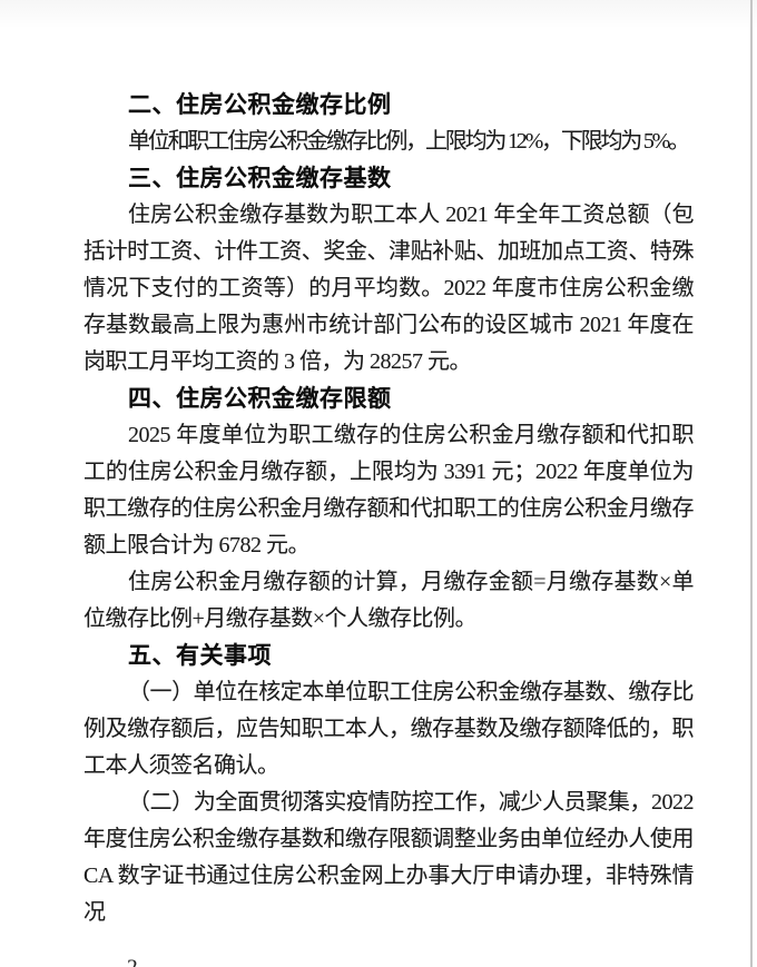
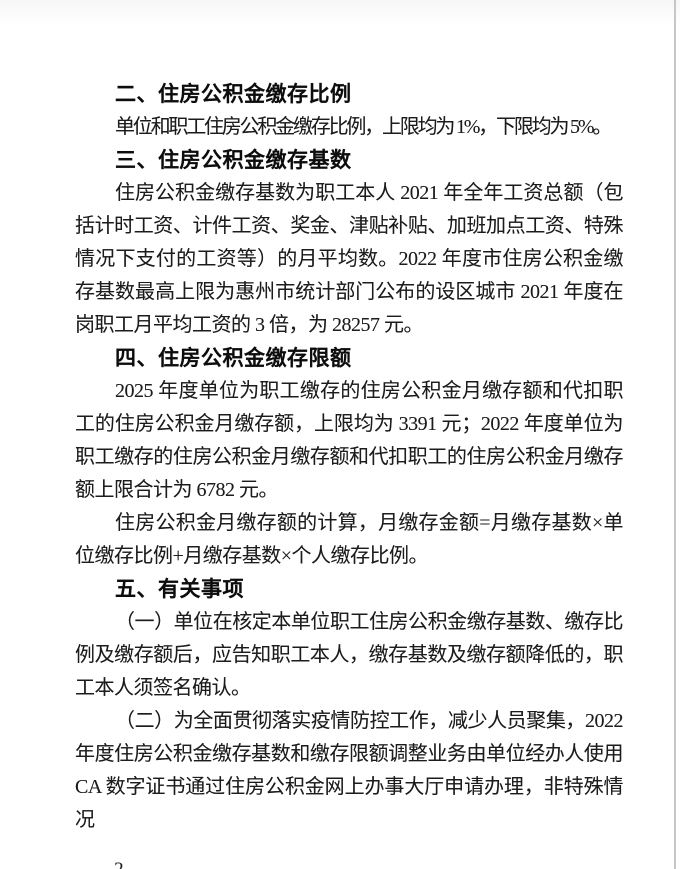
  二、住房公积金缴存比例
- 单位和职工住房公积金缴存比例，上限均为 12%，下限均为 5%。
+ 单位和职工住房公积金缴存比例，上限均为 1%，下限均为 5%。
  三、住房公积金缴存基数
  住房公积金缴存基数为职工本人 2021 年全年工资总额（包括计时工资、计件工资、奖金、津贴补贴、加班加点工资、特殊情况下支付的工资等）的月平均数。2022 年度市住房公积金缴存基数最高上限为惠州市统计部门公布的设区城市 2021 年度在岗职工月平均工资的 3 倍，为 28257 元。
  四、住房公积金缴存限额
  2025 年度单位为职工缴存的住房公积金月缴存额和代扣职工的住房公积金月缴存额，上限均为 3391 元；2022 年度单位为职工缴存的住房公积金月缴存额和代扣职工的住房公积金月缴存额上限合计为 6782 元。
  住房公积金月缴存额的计算，月缴存金额=月缴存基数×单位缴存比例+月缴存基数×个人缴存比例。
  五、有关事项
  （一）单位在核定本单位职工住房公积金缴存基数、缴存比例及缴存额后，应告知职工本人，缴存基数及缴存额降低的，职工本人须签名确认。
  （二）为全面贯彻落实疫情防控工作，减少人员聚集，2022 年度住房公积金缴存基数和缴存限额调整业务由单位经办人使用 CA 数字证书通过住房公积金网上办事大厅申请办理，非特殊情况
